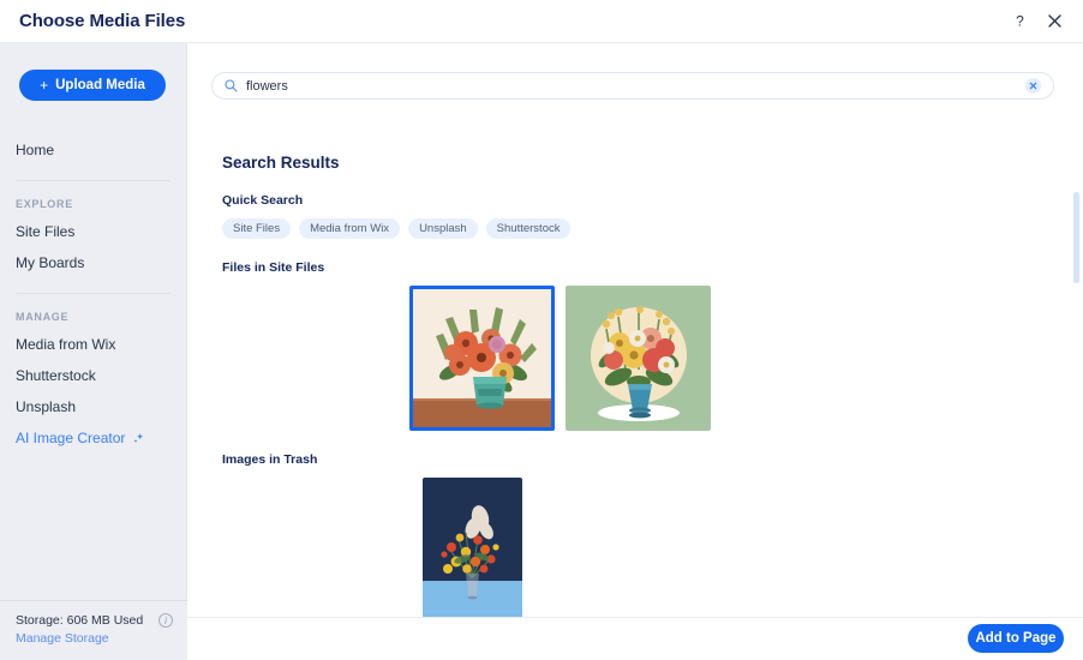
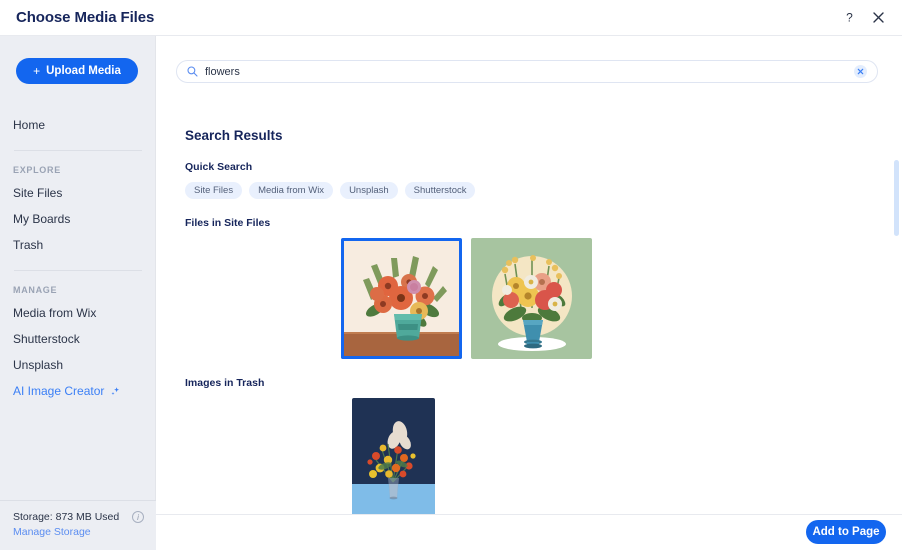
  Choose Media Files
  ?
  +
  Upload Media
  Home
  EXPLORE
  Site Files
  My Boards
+ Trash
  MANAGE
  Media from Wix
  Shutterstock
  Unsplash
  AI Image Creator
- Storage: 606 MB Used
+ Storage: 873 MB Used
  i
  Manage Storage
  flowers
  Search Results
  Quick Search
  Site Files
  Media from Wix
  Unsplash
  Shutterstock
  Files in Site Files
  Images in Trash
  Add to Page
